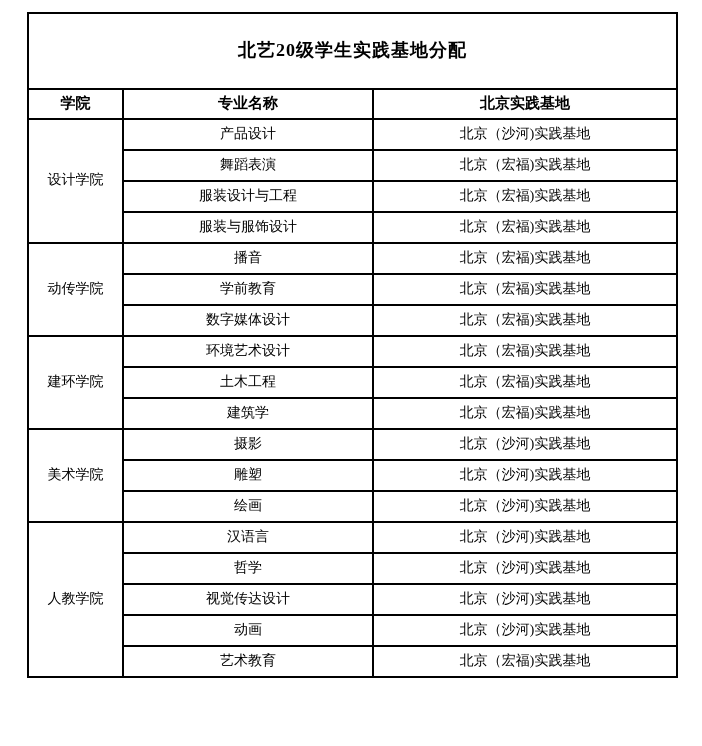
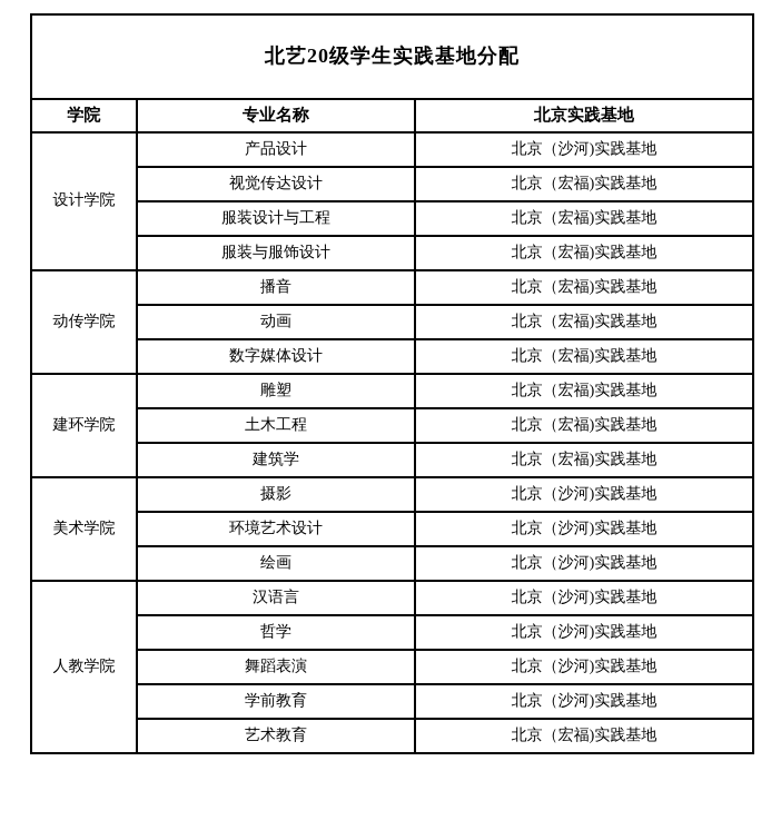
  北艺20级学生实践基地分配
  学院	专业名称	北京实践基地
  设计学院	产品设计	北京（沙河)实践基地
- 舞蹈表演	北京（宏福)实践基地
+ 视觉传达设计	北京（宏福)实践基地
  服装设计与工程	北京（宏福)实践基地
  服装与服饰设计	北京（宏福)实践基地
  动传学院	播音	北京（宏福)实践基地
- 学前教育	北京（宏福)实践基地
+ 动画	北京（宏福)实践基地
  数字媒体设计	北京（宏福)实践基地
- 建环学院	环境艺术设计	北京（宏福)实践基地
+ 建环学院	雕塑	北京（宏福)实践基地
  土木工程	北京（宏福)实践基地
  建筑学	北京（宏福)实践基地
  美术学院	摄影	北京（沙河)实践基地
- 雕塑	北京（沙河)实践基地
+ 环境艺术设计	北京（沙河)实践基地
  绘画	北京（沙河)实践基地
  人教学院	汉语言	北京（沙河)实践基地
  哲学	北京（沙河)实践基地
- 视觉传达设计	北京（沙河)实践基地
+ 舞蹈表演	北京（沙河)实践基地
- 动画	北京（沙河)实践基地
+ 学前教育	北京（沙河)实践基地
  艺术教育	北京（宏福)实践基地
